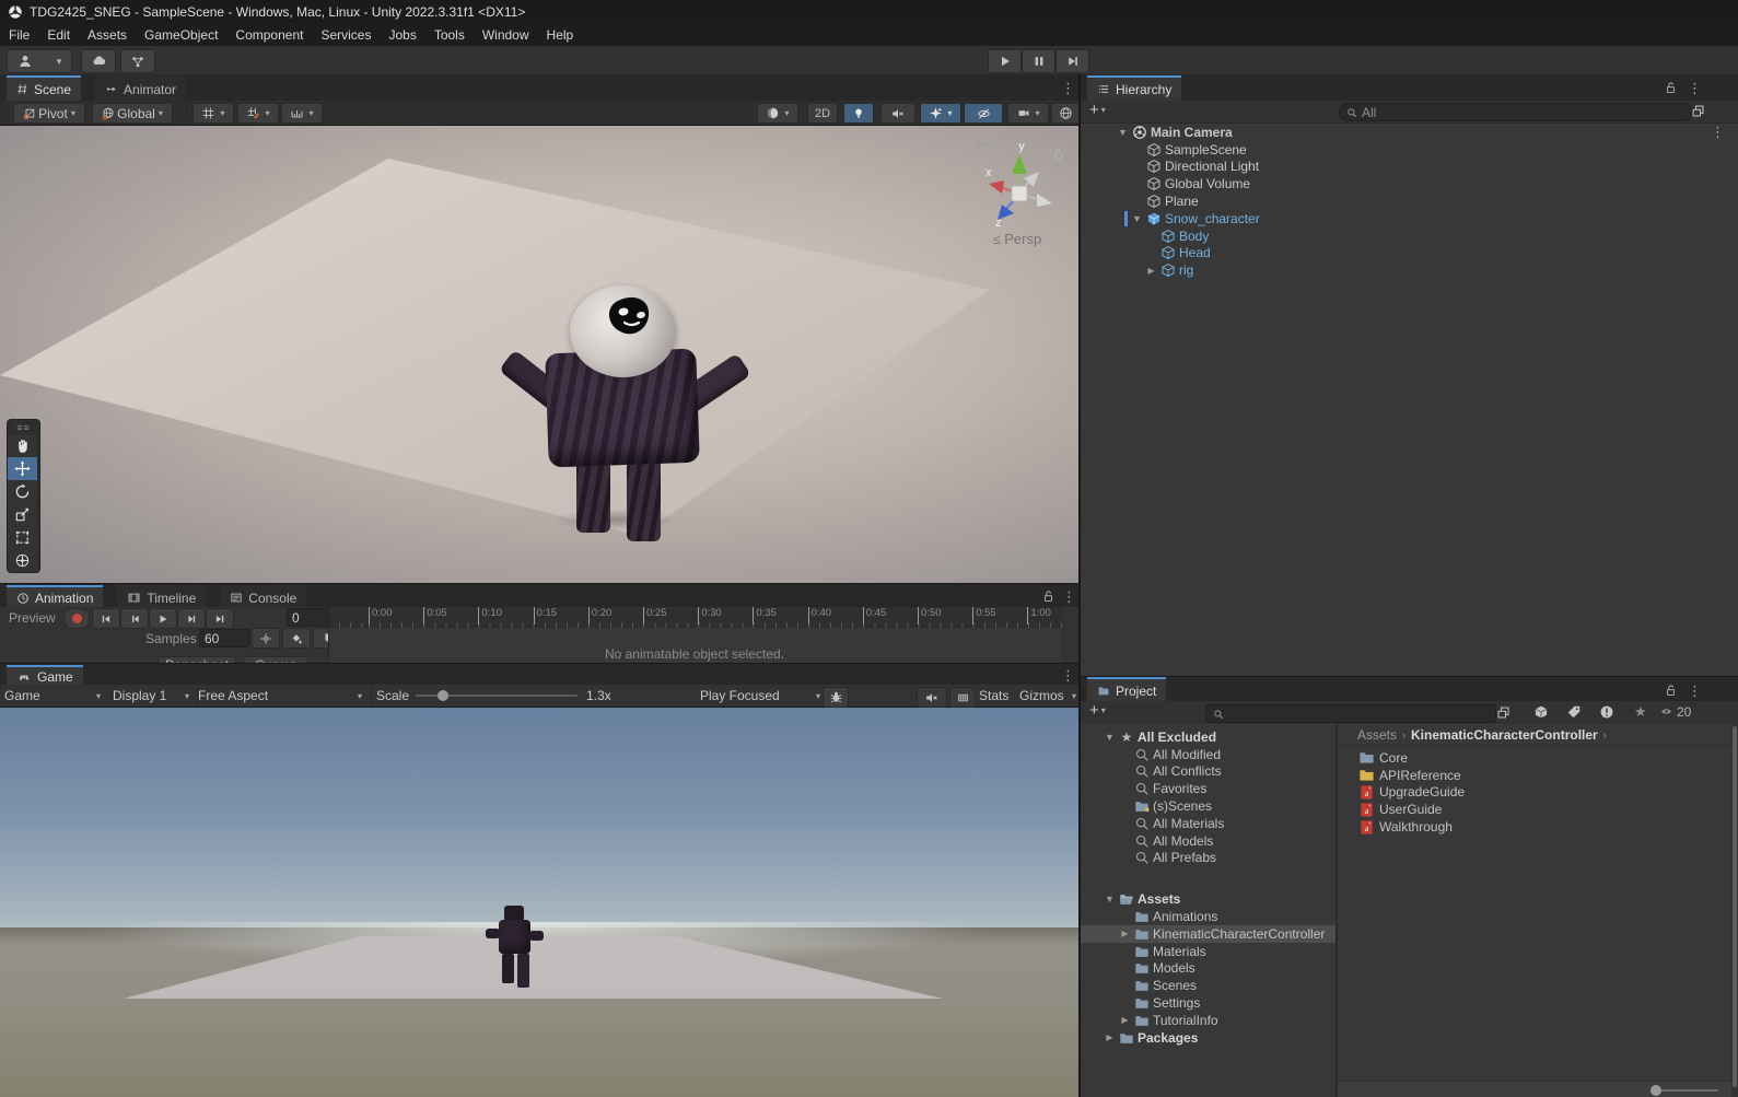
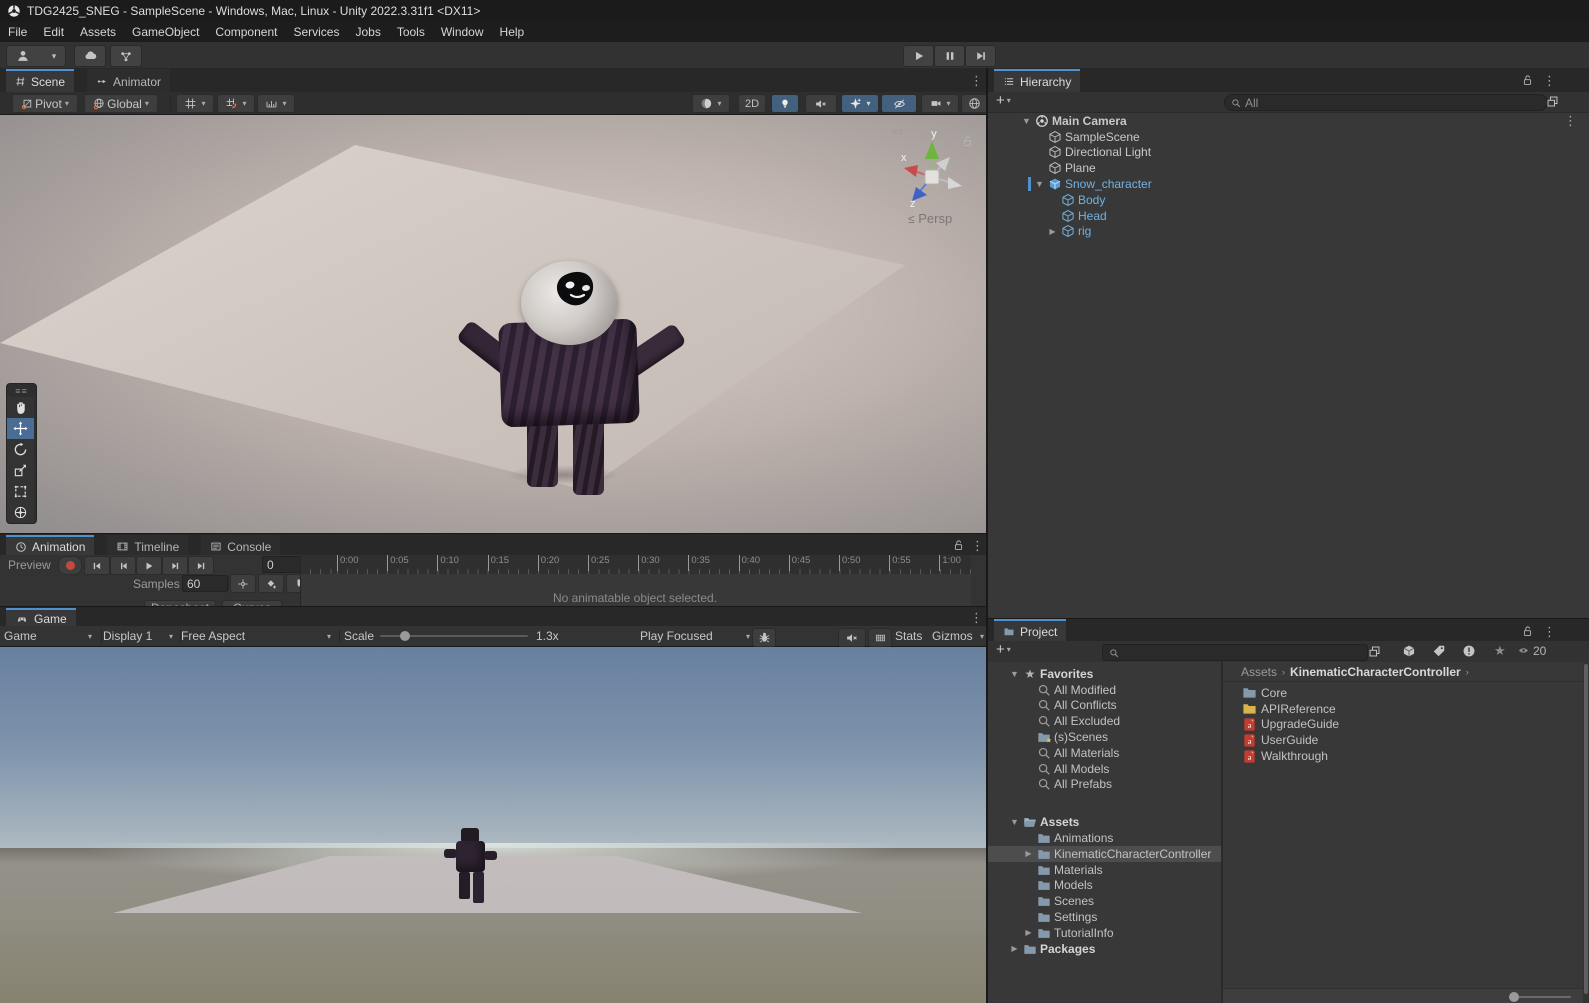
  TDG2425_SNEG - SampleScene - Windows, Mac, Linux - Unity 2022.3.31f1 <DX11>
  File
  Edit
  Assets
  GameObject
  Component
  Services
  Jobs
  Tools
  Window
  Help
  ▾
  Scene
  Animator
  ⋮
  Pivot
  ▾
  Global
  ▾
  ▾
  ▾
  ▾
  ▾
  2D
  ▾
  ▾
  ≡≡
  y
  x
  z
  ≤ Persp
  Animation
  Timeline
  Console
  ⋮
  Preview
  0
  0:00
  0:05
  0:10
  0:15
  0:20
  0:25
  0:30
  0:35
  0:40
  0:45
  0:50
  0:55
  1:00
  Samples
  60
  No animatable object selected.
  Game
  ⋮
  Game
  ▾
  Display 1
  ▾
  Free Aspect
  ▾
  Scale
  1.3x
  Play Focused
  ▾
  Stats
  Gizmos
  ▾
  Hierarchy
  ⋮
  +
  ▾
  All
  ▼
  Main Camera
  ⋮
  SampleScene
  Directional Light
- Global Volume
  Plane
  ▼
  Snow_character
  Body
  Head
  ▶
  rig
  Project
  ⋮
  +
  ▾
  ★
  20
  ▼
  ★
- All Excluded
+ Favorites
  All Modified
  All Conflicts
- Favorites
+ All Excluded
  (s)Scenes
  All Materials
  All Models
  All Prefabs
  ▼
  Assets
  Animations
  ▶
  KinematicCharacterController
  Materials
  Models
  Scenes
  Settings
  ▶
  TutorialInfo
  ▶
  Packages
  Assets
  ›
  KinematicCharacterController
  ›
  Core
  APIReference
  ə
  UpgradeGuide
  ə
  UserGuide
  ə
  Walkthrough
